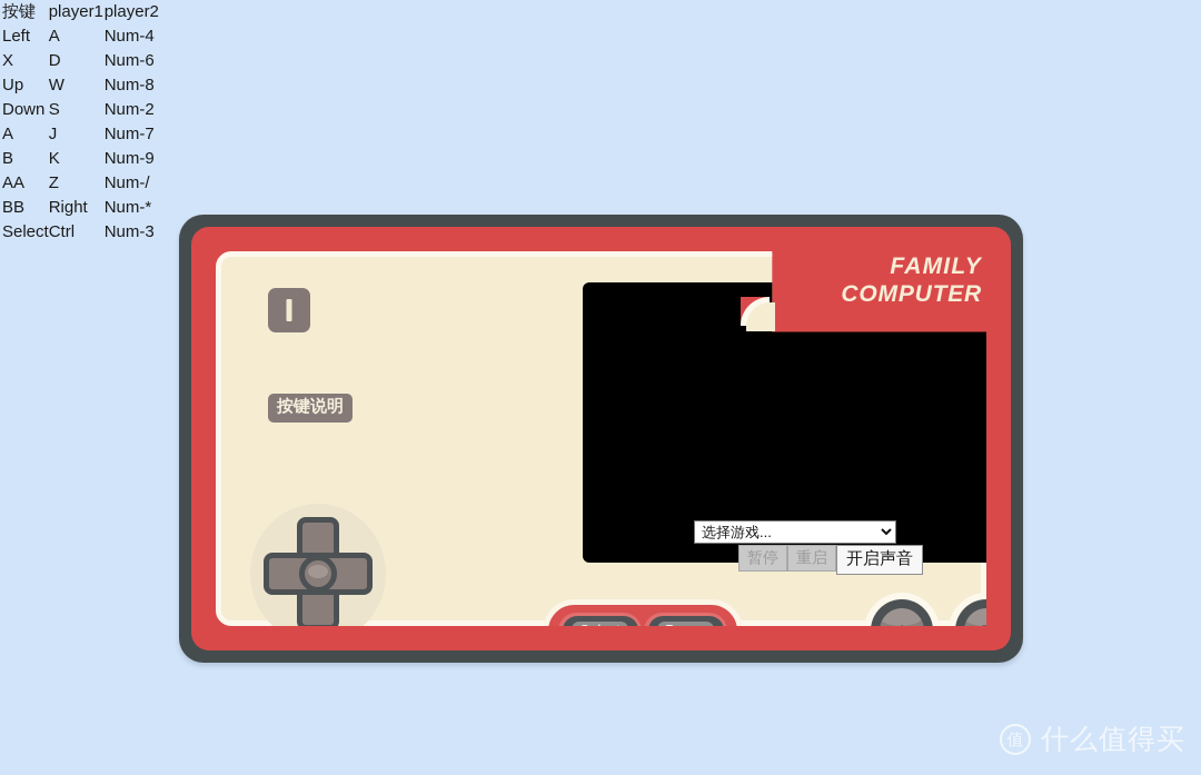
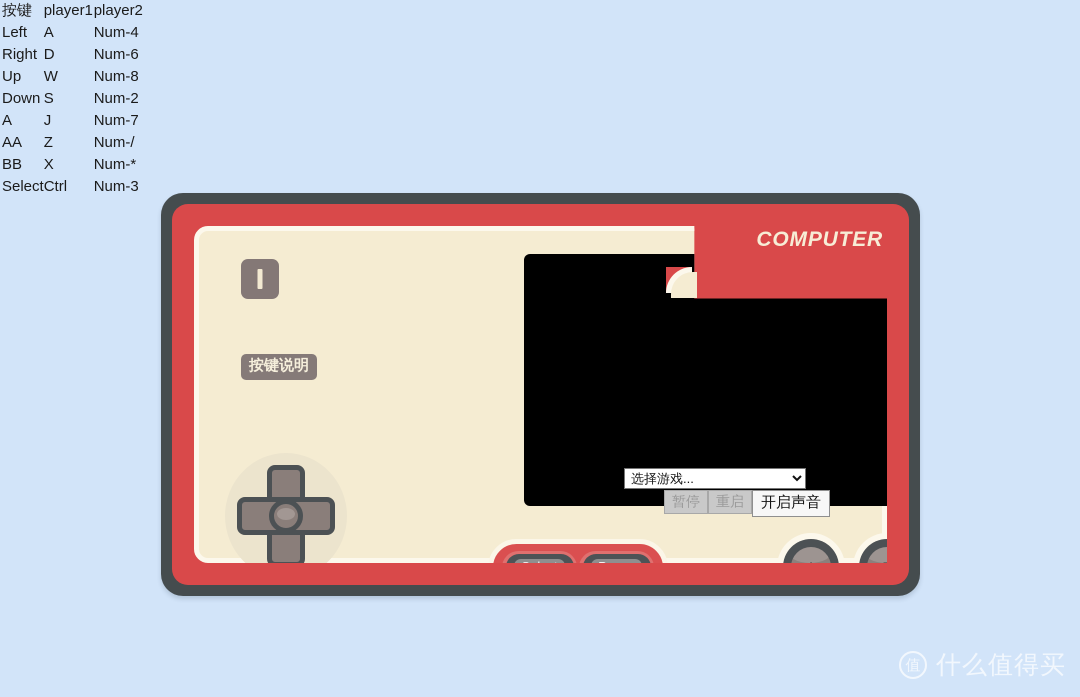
  按键	player1	player2
  Left	A	Num-4
- X	D	Num-6
+ Right	D	Num-6
  Up	W	Num-8
  Down	S	Num-2
  A	J	Num-7
- B	K	Num-9
  AA	Z	Num-/
- BB	Right	Num-*
+ BB	X	Num-*
  Select	Ctrl	Num-3
- FAMILY
  COMPUTER
  按键说明
  选择游戏...
  暂停
  重启
  开启声音
  值
  什么值得买
